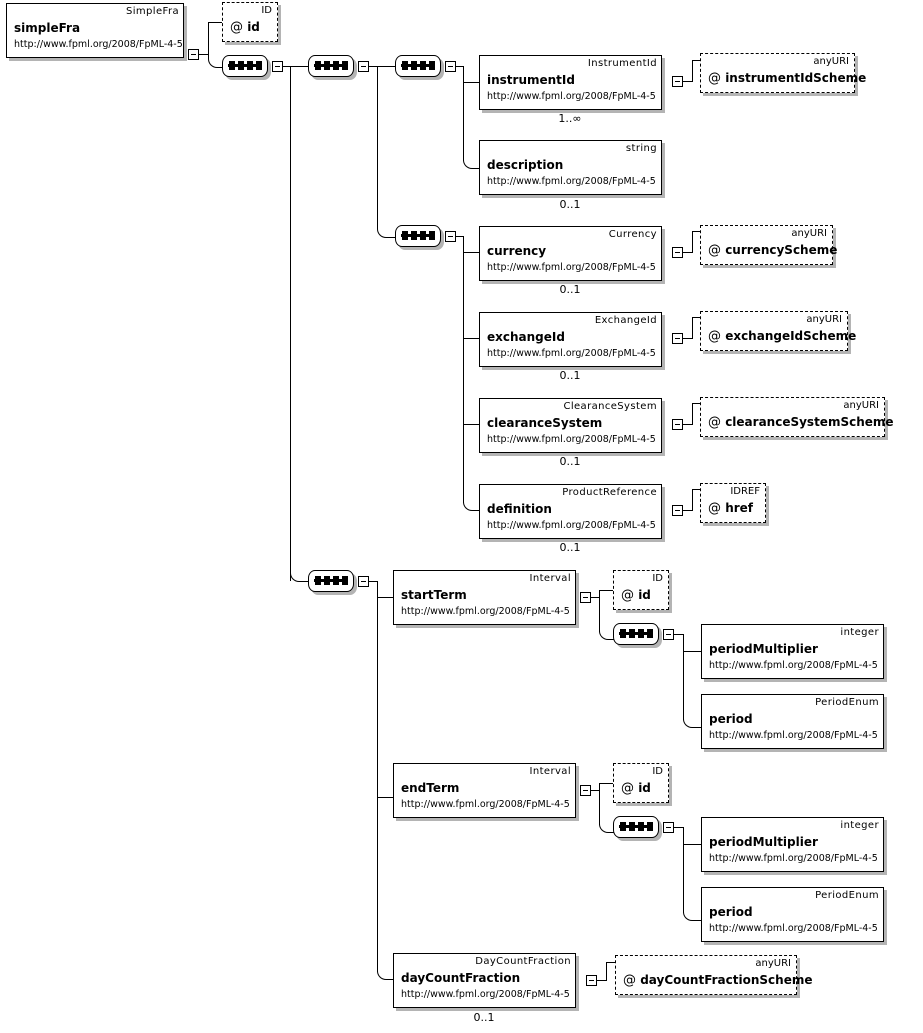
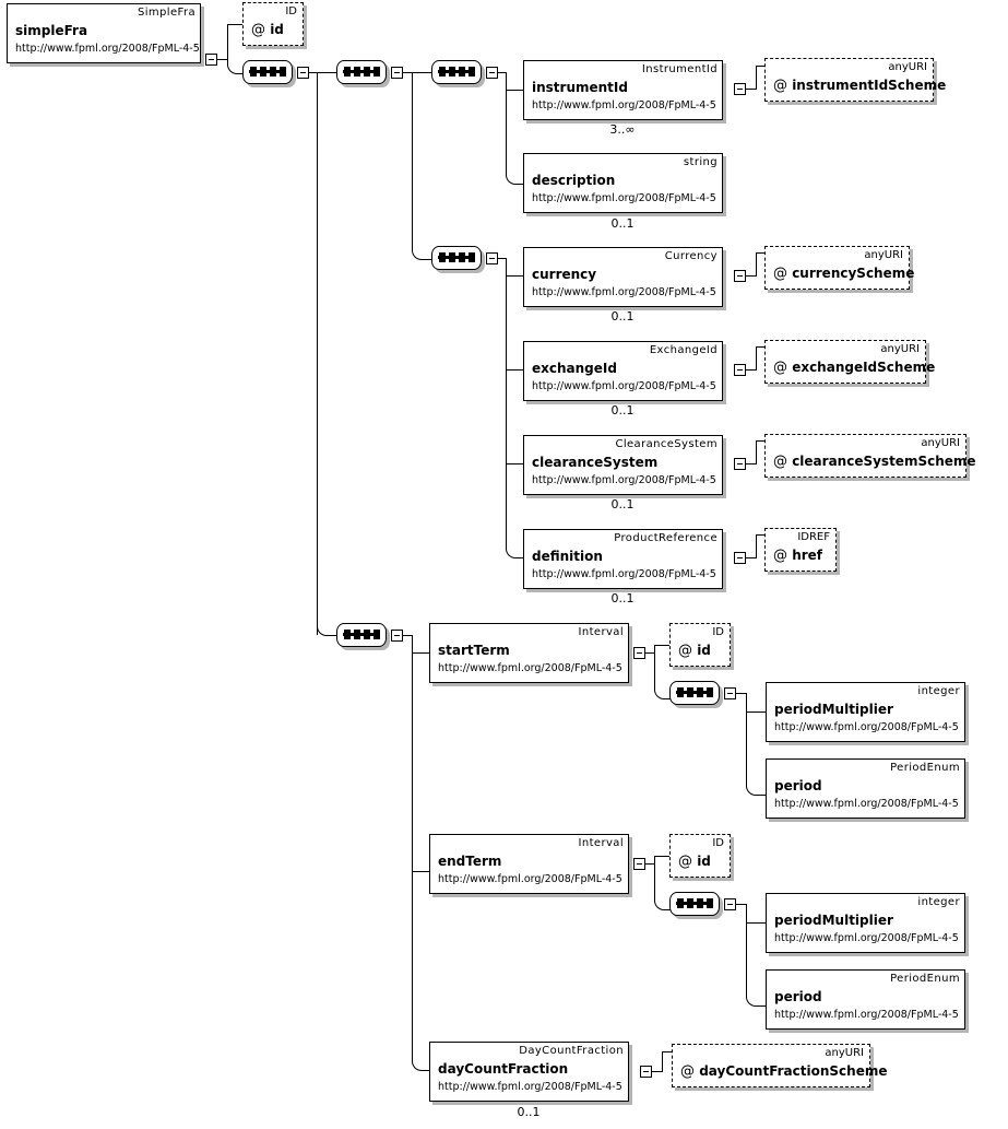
  SimpleFra
  simpleFra
  http://www.fpml.org/2008/FpML-4-5
  ID
  @ id
  InstrumentId
  instrumentId
  http://www.fpml.org/2008/FpML-4-5
- 1..∞
+ 3..∞
  anyURI
  @ instrumentIdScheme
  string
  description
  http://www.fpml.org/2008/FpML-4-5
  0..1
  Currency
  currency
  http://www.fpml.org/2008/FpML-4-5
  0..1
  anyURI
  @ currencyScheme
  ExchangeId
  exchangeId
  http://www.fpml.org/2008/FpML-4-5
  0..1
  anyURI
  @ exchangeIdScheme
  ClearanceSystem
  clearanceSystem
  http://www.fpml.org/2008/FpML-4-5
  0..1
  anyURI
  @ clearanceSystemScheme
  ProductReference
  definition
  http://www.fpml.org/2008/FpML-4-5
  0..1
  IDREF
  @ href
  Interval
  startTerm
  http://www.fpml.org/2008/FpML-4-5
  ID
  @ id
  integer
  periodMultiplier
  http://www.fpml.org/2008/FpML-4-5
  PeriodEnum
  period
  http://www.fpml.org/2008/FpML-4-5
  Interval
  endTerm
  http://www.fpml.org/2008/FpML-4-5
  ID
  @ id
  integer
  periodMultiplier
  http://www.fpml.org/2008/FpML-4-5
  PeriodEnum
  period
  http://www.fpml.org/2008/FpML-4-5
  DayCountFraction
  dayCountFraction
  http://www.fpml.org/2008/FpML-4-5
  0..1
  anyURI
  @ dayCountFractionScheme
